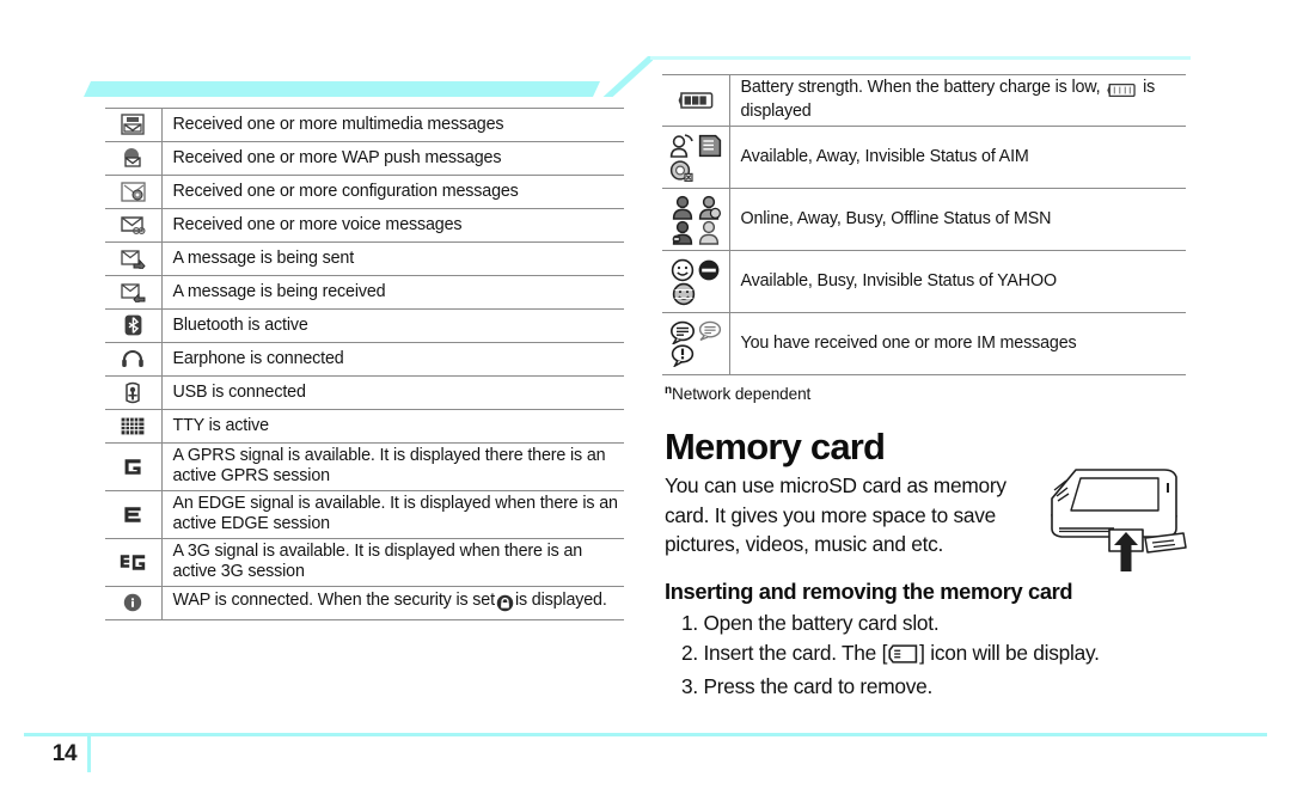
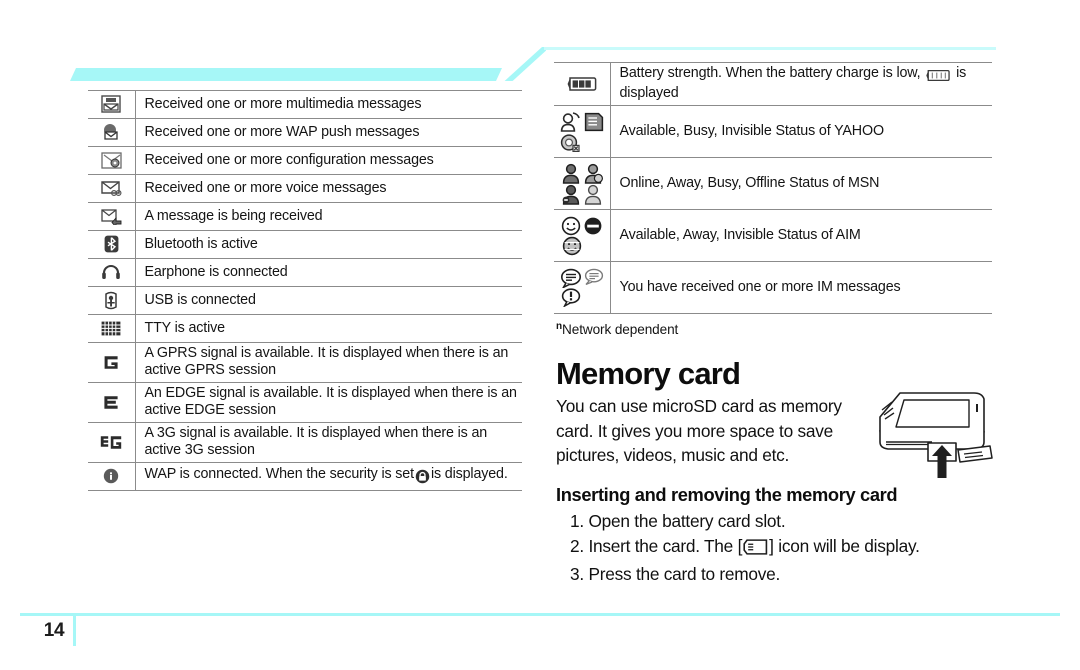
  	Received one or more multimedia messages
  	Received one or more WAP push messages
  	Received one or more configuration messages
  	Received one or more voice messages
- 	A message is being sent
  	A message is being received
  	Bluetooth is active
  	Earphone is connected
  	USB is connected
  	TTY is active
- 	A GPRS signal is available. It is displayed there there is an active GPRS session
+ 	A GPRS signal is available. It is displayed when there is an active GPRS session
  	An EDGE signal is available. It is displayed when there is an active EDGE session
  	A 3G signal is available. It is displayed when there is an active 3G session
  	WAP is connected. When the security is set is displayed.
  	Battery strength. When the battery charge is low, is displayed
- 	Available, Away, Invisible Status of AIM
+ 	Available, Busy, Invisible Status of YAHOO
  	Online, Away, Busy, Offline Status of MSN
- 	Available, Busy, Invisible Status of YAHOO
+ 	Available, Away, Invisible Status of AIM
  	You have received one or more IM messages
  nNetwork dependent
  Memory card
  You can use microSD card as memory card. It gives you more space to save pictures, videos, music and etc.
  Inserting and removing the memory card
  1. Open the battery card slot.
  2. Insert the card. The [ ] icon will be display.
  3. Press the card to remove.
  14
